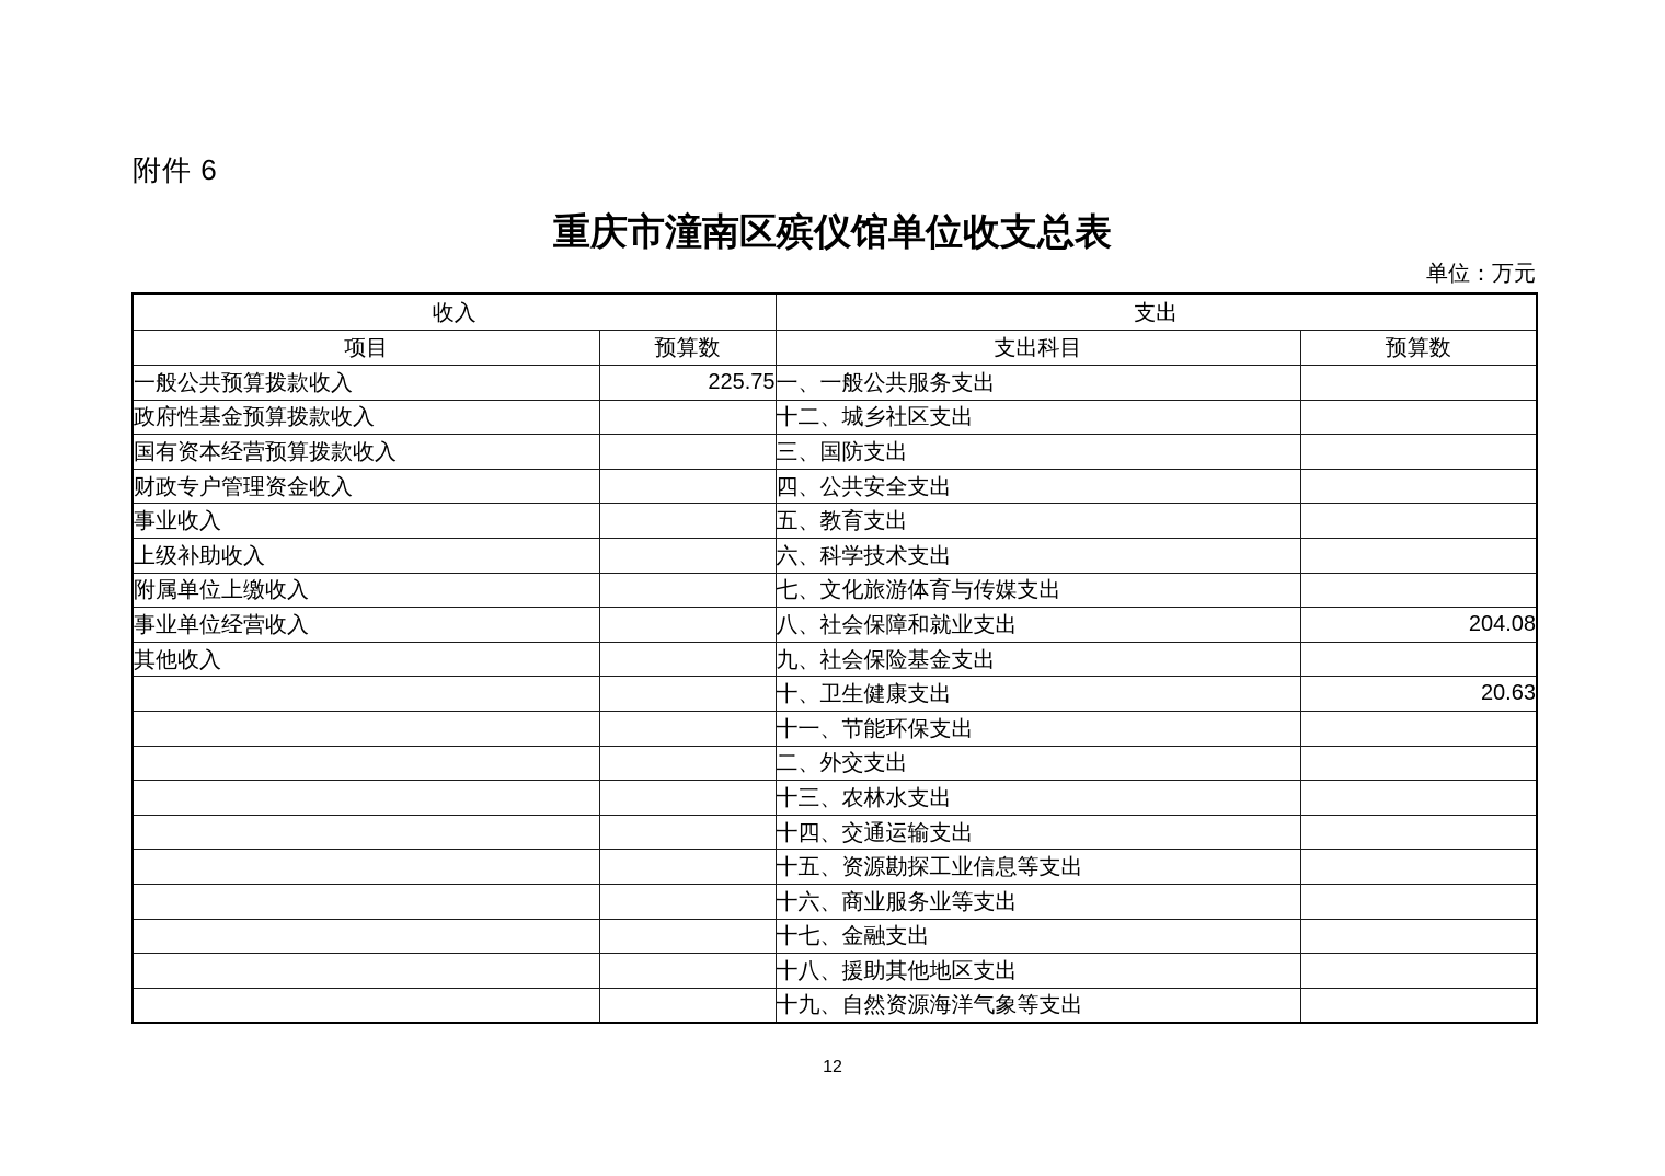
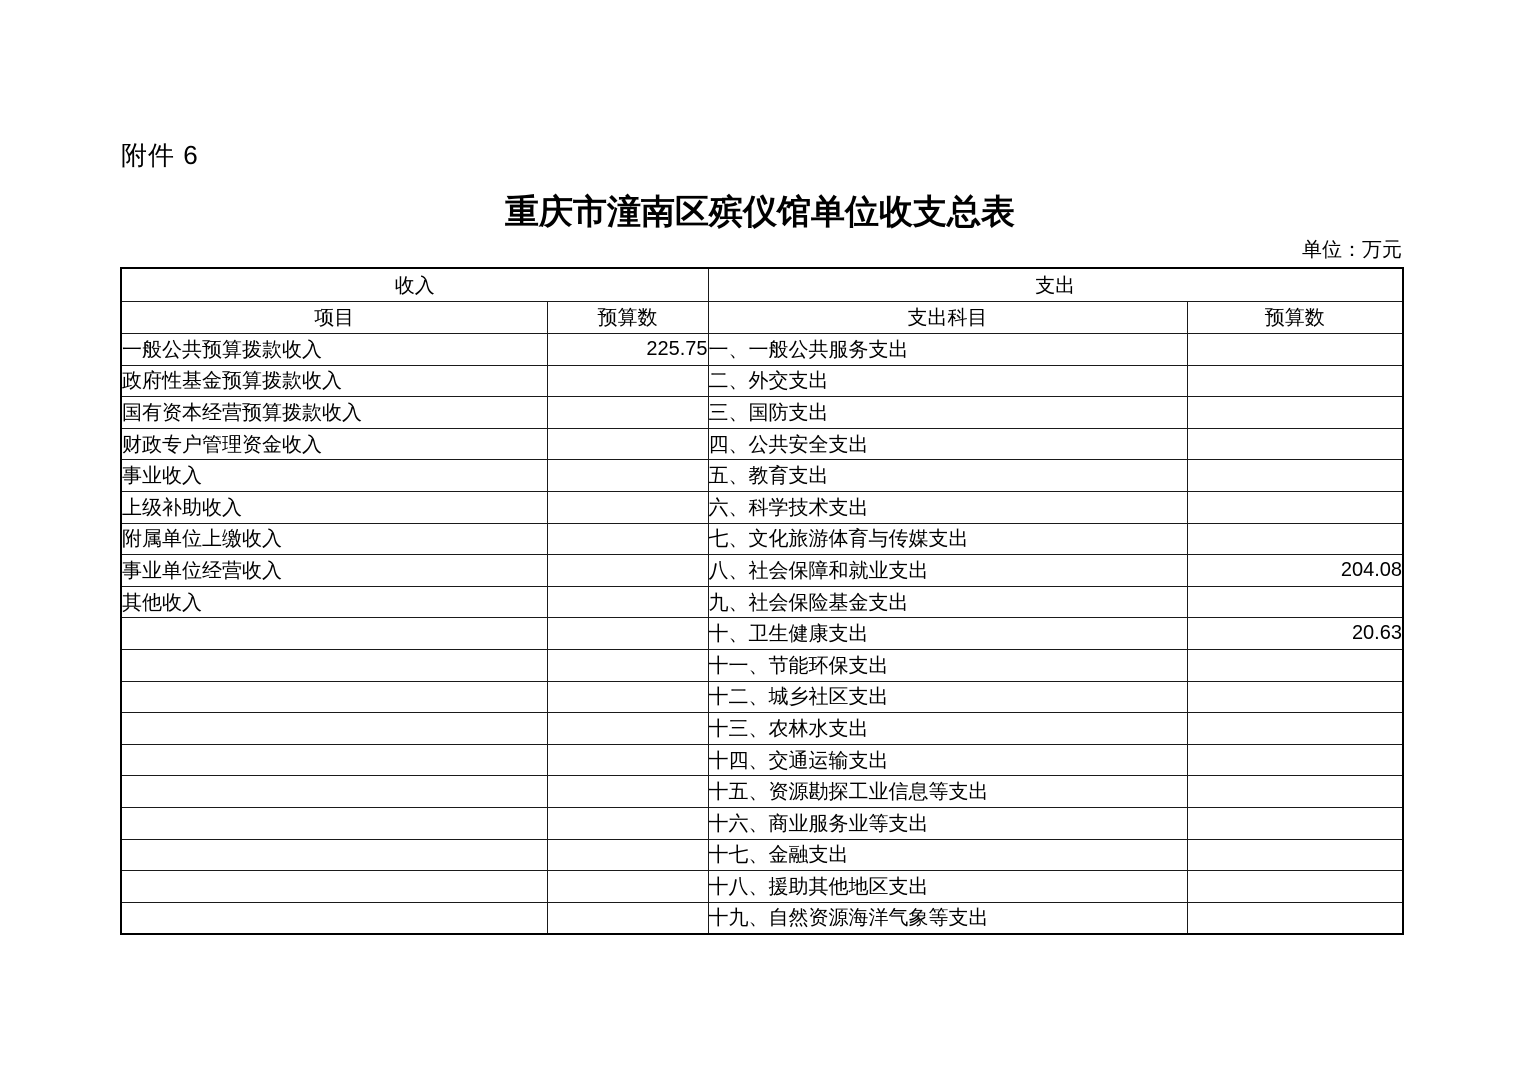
  附件 6
  重庆市潼南区殡仪馆单位收支总表
  单位：万元
  收入	支出
  项目	预算数	支出科目	预算数
  一般公共预算拨款收入	225.75	一、一般公共服务支出
- 政府性基金预算拨款收入		十二、城乡社区支出
+ 政府性基金预算拨款收入		二、外交支出
  国有资本经营预算拨款收入		三、国防支出
  财政专户管理资金收入		四、公共安全支出
  事业收入		五、教育支出
  上级补助收入		六、科学技术支出
  附属单位上缴收入		七、文化旅游体育与传媒支出
  事业单位经营收入		八、社会保障和就业支出	204.08
  其他收入		九、社会保险基金支出
  		十、卫生健康支出	20.63
  		十一、节能环保支出
- 		二、外交支出
+ 		十二、城乡社区支出
  		十三、农林水支出
  		十四、交通运输支出
  		十五、资源勘探工业信息等支出
  		十六、商业服务业等支出
  		十七、金融支出
  		十八、援助其他地区支出
  		十九、自然资源海洋气象等支出
- 12
